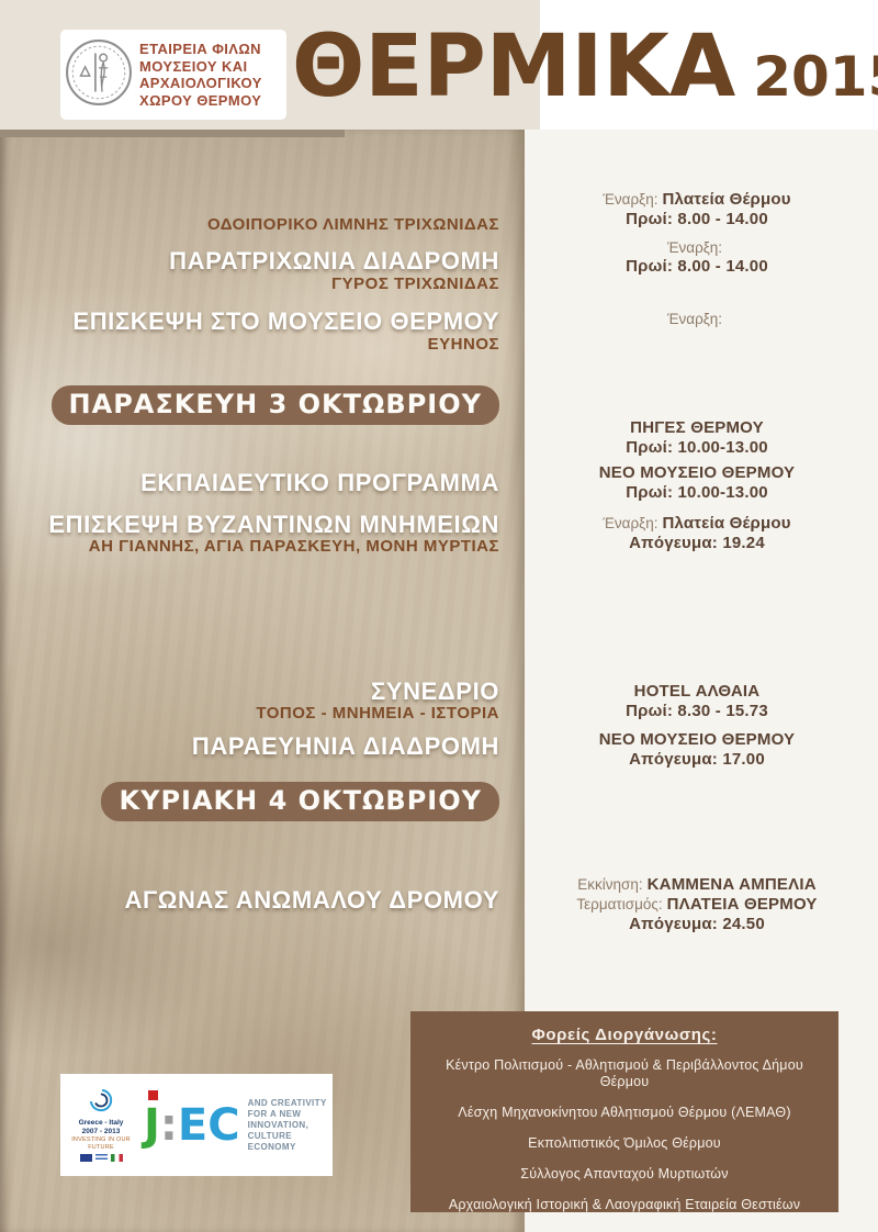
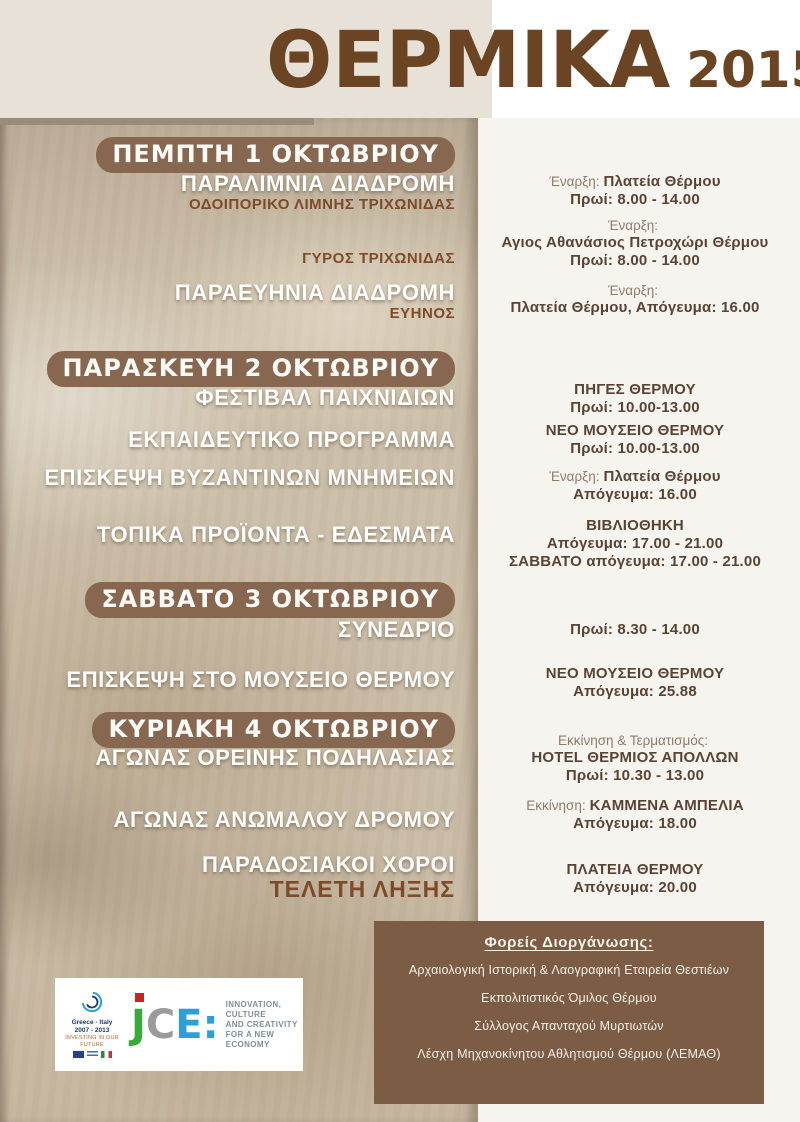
- ΕΤΑΙΡΕΙΑ ΦΙΛΩΝ
- ΜΟΥΣΕΙΟΥ ΚΑΙ
- ΑΡΧΑΙΟΛΟΓΙΚΟΥ
- ΧΩΡΟΥ ΘΕΡΜΟΥ
  ΘΕΡΜΙΚΑ 201
+ ΠΕΜΠΤΗ 1 ΟΚΤΩΒΡΙΟΥ
+ ΠΑΡΑΛΙΜΝΙΑ ΔΙΑΔΡΟΜΗ
  ΟΔΟΙΠΟΡΙΚΟ ΛΙΜΝΗΣ ΤΡΙΧΩΝΙΔΑΣ
  Έναρξη: Πλατεία Θέρμου
  Πρωί: 8.00 - 14.00
- ΠΑΡΑΤΡΙΧΩΝΙΑ ΔΙΑΔΡΟΜΗ
  ΓΥΡΟΣ ΤΡΙΧΩΝΙΔΑΣ
  Έναρξη:
+ Αγιος Αθανάσιος Πετροχώρι Θέρμου
  Πρωί: 8.00 - 14.00
- ΕΠΙΣΚΕΨΗ ΣΤΟ ΜΟΥΣΕΙΟ ΘΕΡΜΟΥ
+ ΠΑΡΑΕΥΗΝΙΑ ΔΙΑΔΡΟΜΗ
  ΕΥΗΝΟΣ
  Έναρξη:
+ Πλατεία Θέρμου, Απόγευμα: 16.00
- ΠΑΡΑΣΚΕΥΗ 3 ΟΚΤΩΒΡΙΟΥ
+ ΠΑΡΑΣΚΕΥΗ 2 ΟΚΤΩΒΡΙΟΥ
+ ΦΕΣΤΙΒΑΛ ΠΑΙΧΝΙΔΙΩΝ
  ΠΗΓΕΣ ΘΕΡΜΟΥ
  Πρωί: 10.00-13.00
  ΕΚΠΑΙΔΕΥΤΙΚΟ ΠΡΟΓΡΑΜΜΑ
  ΝΕΟ ΜΟΥΣΕΙΟ ΘΕΡΜΟΥ
  Πρωί: 10.00-13.00
  ΕΠΙΣΚΕΨΗ ΒΥΖΑΝΤΙΝΩΝ ΜΝΗΜΕΙΩΝ
- ΑΗ ΓΙΑΝΝΗΣ, ΑΓΙΑ ΠΑΡΑΣΚΕΥΗ, ΜΟΝΗ ΜΥΡΤΙΑΣ
  Έναρξη: Πλατεία Θέρμου
- Απόγευμα: 19.24
+ Απόγευμα: 16.00
+ ΤΟΠΙΚΑ ΠΡΟΪΟΝΤΑ - ΕΔΕΣΜΑΤΑ
+ ΒΙΒΛΙΟΘΗΚΗ
+ Απόγευμα: 17.00 - 21.00
+ ΣΑΒΒΑΤΟ απόγευμα: 17.00 - 21.00
+ ΣΑΒΒΑΤΟ 3 ΟΚΤΩΒΡΙΟΥ
  ΣΥΝΕΔΡΙΟ
- ΤΟΠΟΣ - ΜΝΗΜΕΙΑ - ΙΣΤΟΡΙΑ
- HOTEL ΑΛΘΑΙΑ
- Πρωί: 8.30 - 15.73
+ Πρωί: 8.30 - 14.00
- ΠΑΡΑΕΥΗΝΙΑ ΔΙΑΔΡΟΜΗ
+ ΕΠΙΣΚΕΨΗ ΣΤΟ ΜΟΥΣΕΙΟ ΘΕΡΜΟΥ
  ΝΕΟ ΜΟΥΣΕΙΟ ΘΕΡΜΟΥ
- Απόγευμα: 17.00
+ Απόγευμα: 25.88
  ΚΥΡΙΑΚΗ 4 ΟΚΤΩΒΡΙΟΥ
+ ΑΓΩΝΑΣ ΟΡΕΙΝΗΣ ΠΟΔΗΛΑΣΙΑΣ
+ Εκκίνηση & Τερματισμός:
+ HOTEL ΘΕΡΜΙΟΣ ΑΠΟΛΛΩΝ
+ Πρωί: 10.30 - 13.00
  ΑΓΩΝΑΣ ΑΝΩΜΑΛΟΥ ΔΡΟΜΟΥ
  Εκκίνηση: ΚΑΜΜΕΝΑ ΑΜΠΕΛΙΑ
- Τερματισμός: ΠΛΑΤΕΙΑ ΘΕΡΜΟΥ
- Απόγευμα: 24.50
+ Απόγευμα: 18.00
+ ΠΑΡΑΔΟΣΙΑΚΟΙ ΧΟΡΟΙ
+ ΤΕΛΕΤΗ ΛΗΞΗΣ
+ ΠΛΑΤΕΙΑ ΘΕΡΜΟΥ
+ Απόγευμα: 20.00
  Φορείς Διοργάνωσης:
- Κέντρο Πολιτισμού - Αθλητισμού & Περιβάλλοντος Δήμου Θέρμου
- Λέσχη Μηχανοκίνητου Αθλητισμού Θέρμου (ΛΕΜΑΘ)
+ Αρχαιολογική Ιστορική & Λαογραφική Εταιρεία Θεστιέων
  Εκπολιτιστικός Όμιλος Θέρμου
  Σύλλογος Απανταχού Μυρτιωτών
- Αρχαιολογική Ιστορική & Λαογραφική Εταιρεία Θεστιέων
+ Λέσχη Μηχανοκίνητου Αθλητισμού Θέρμου (ΛΕΜΑΘ)
  J
- :
+ C
  E
- C
+ :
- AND CREATIVITY
+ INNOVATION,
- FOR A NEW
+ CULTURE
- INNOVATION,
+ AND CREATIVITY
- CULTURE
+ FOR A NEW
  ECONOMY
